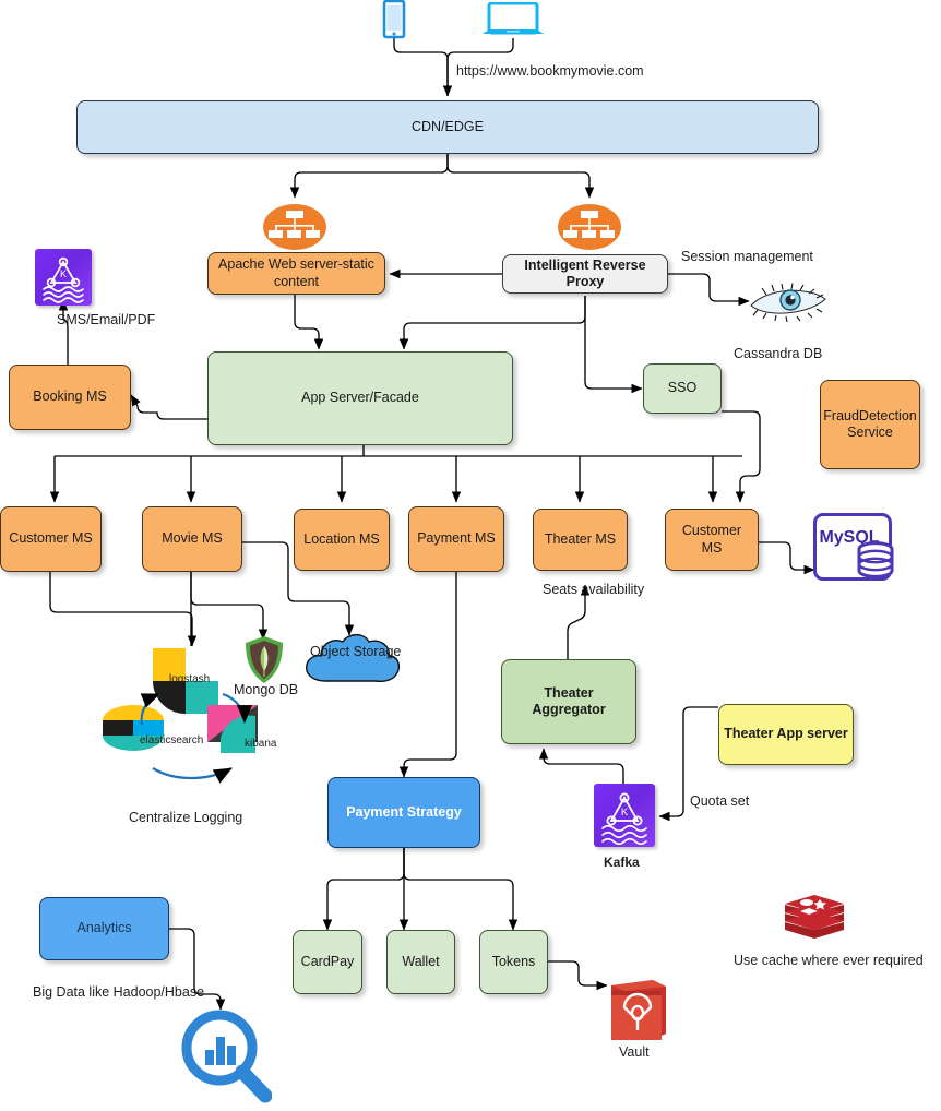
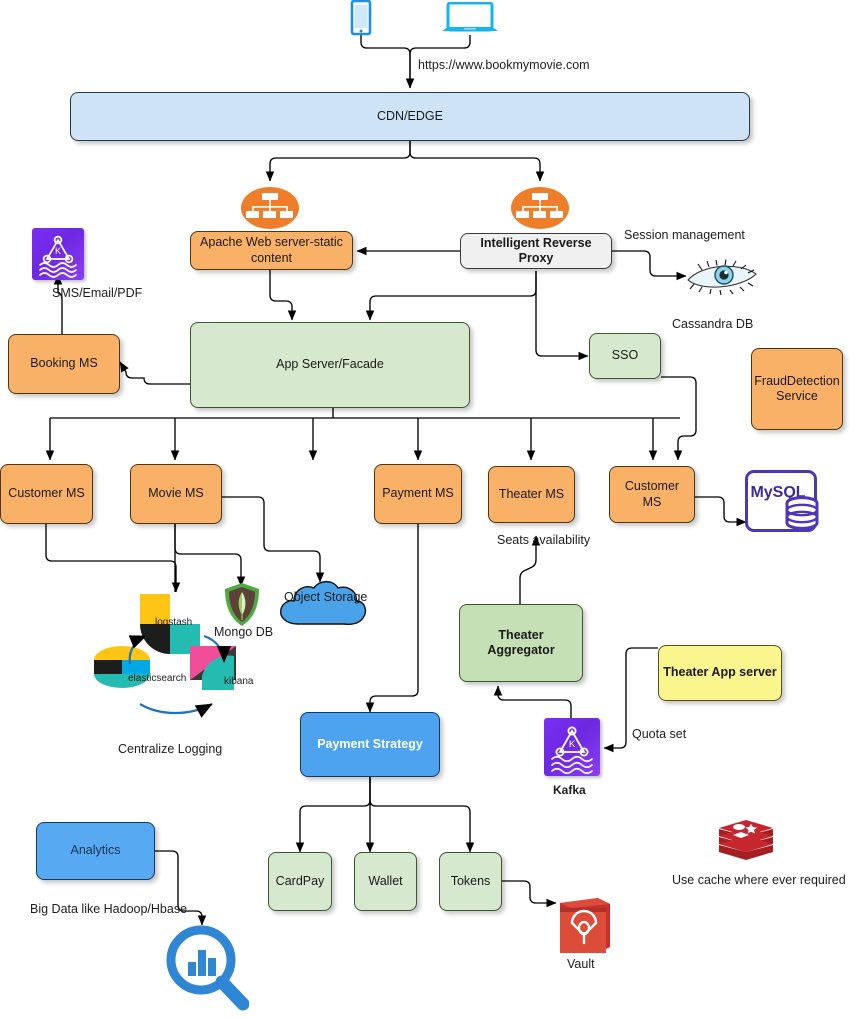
  https://www.bookmymovie.com
  CDN/EDGE
  Apache Web server-static content
  Intelligent Reverse Proxy
  Session management
  Cassandra DB
  K
  SMS/Email/PDF
  App Server/Facade
  Booking MS
  SSO
  FraudDetection Service
  Customer MS
  Movie MS
- Location MS
  Payment MS
  Theater MS
  Customer MS
  Seats availability
  MySQL
  Mongo DB
  Object Storage
  logstash
  elasticsearch
  kibana
  Centralize Logging
  Theater Aggregator
  Theater App server
  Quota set
  K
  Kafka
  Payment Strategy
  CardPay
  Wallet
  Tokens
  Vault
  Analytics
  Big Data like Hadoop/Hbase
  Use cache where ever required
